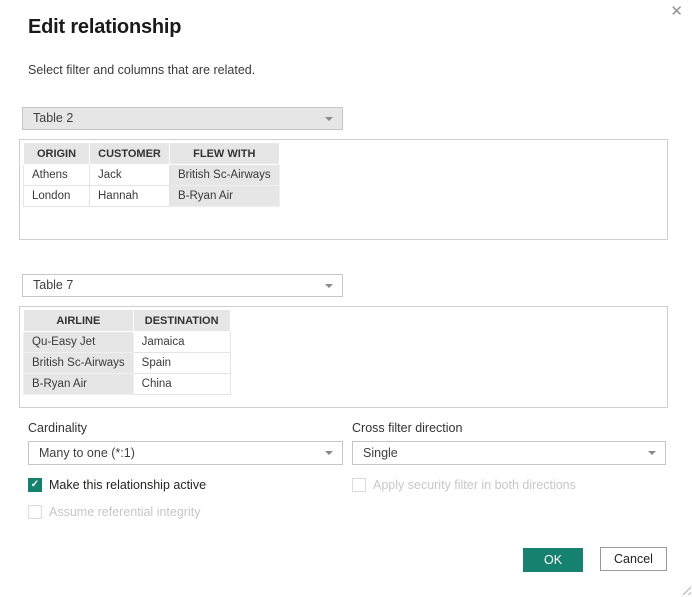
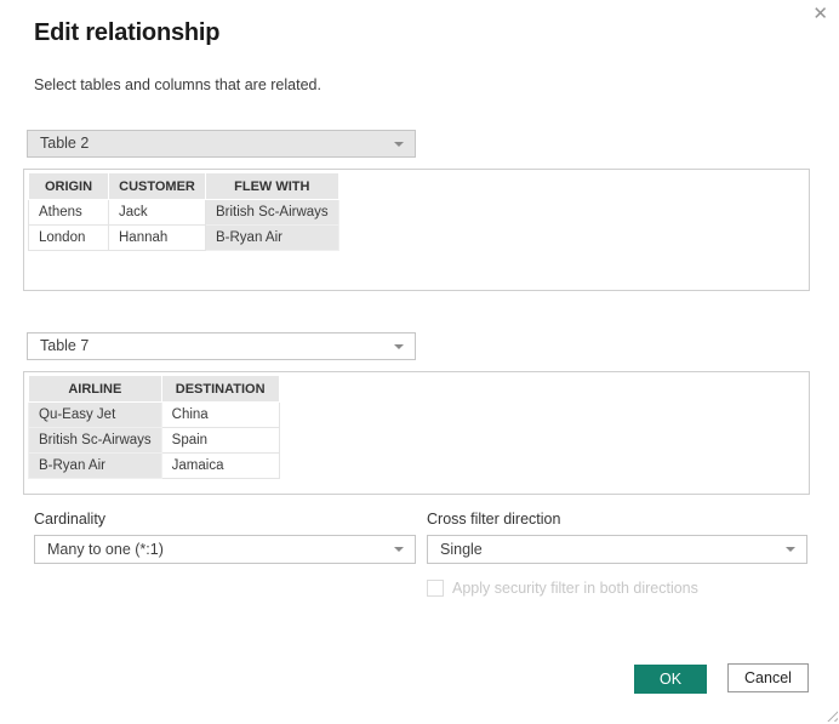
  ✕
  Edit relationship
- Select filter and columns that are related.
+ Select tables and columns that are related.
  Table 2
  ORIGIN	CUSTOMER	FLEW WITH
  Athens	Jack	British Sc-Airways
  London	Hannah	B-Ryan Air
  Table 7
  AIRLINE	DESTINATION
- Qu-Easy Jet	Jamaica
+ Qu-Easy Jet	China
  British Sc-Airways	Spain
- B-Ryan Air	China
+ B-Ryan Air	Jamaica
  Cardinality
  Many to one (*:1)
  Cross filter direction
  Single
- ✓
- Make this relationship active
  Apply security filter in both directions
- Assume referential integrity
  OK
  Cancel
